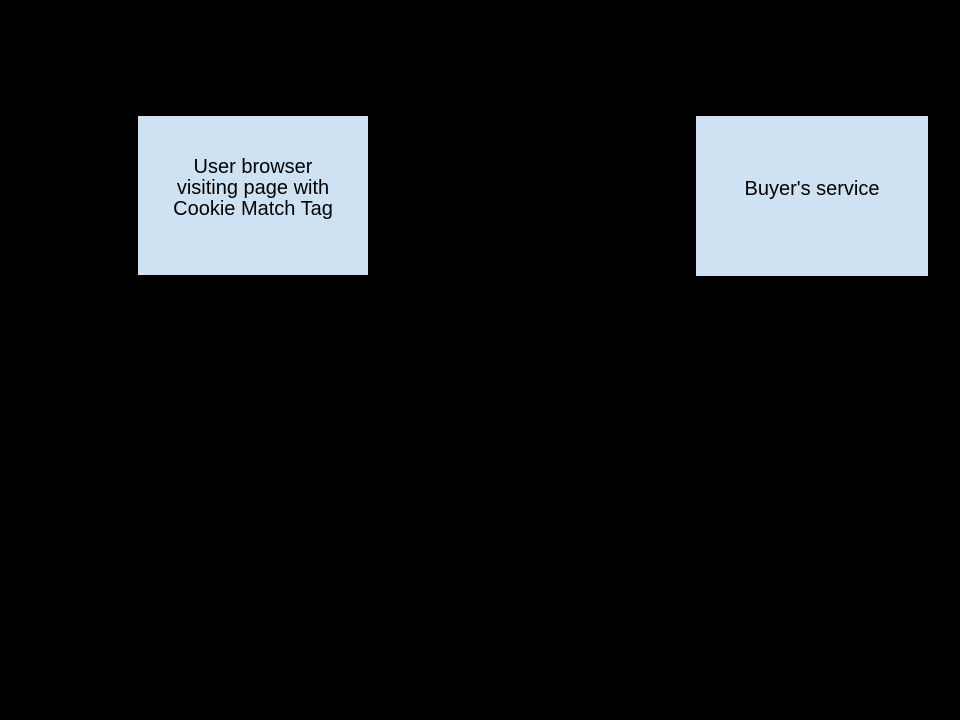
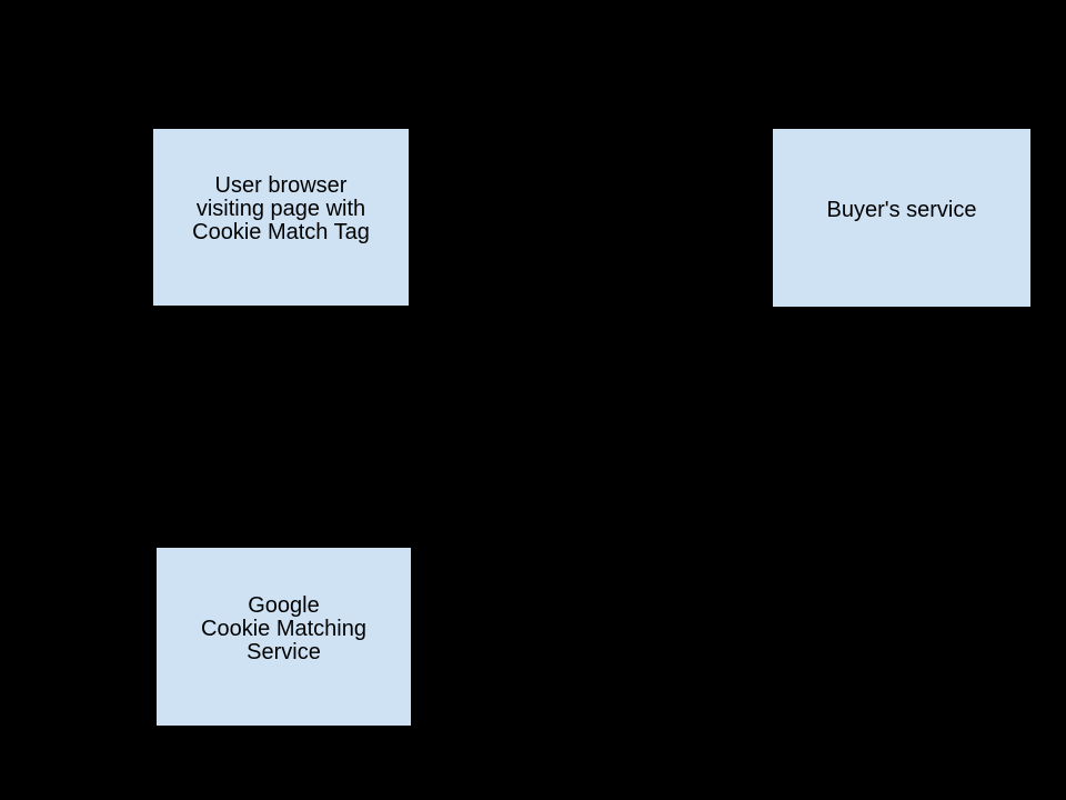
  User browser
  visiting page with
  Cookie Match Tag
  Buyer's service
+ Google
+ Cookie Matching
+ Service
